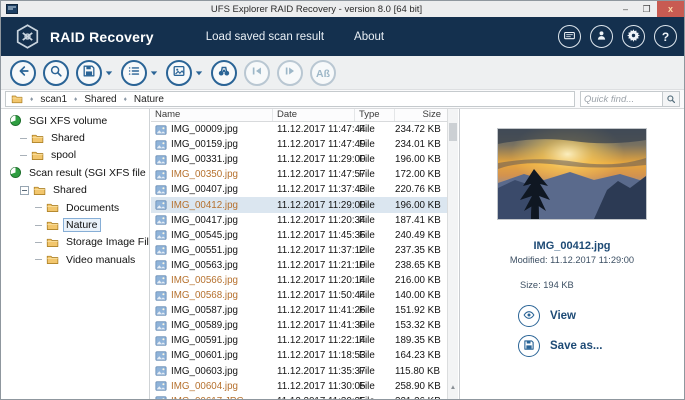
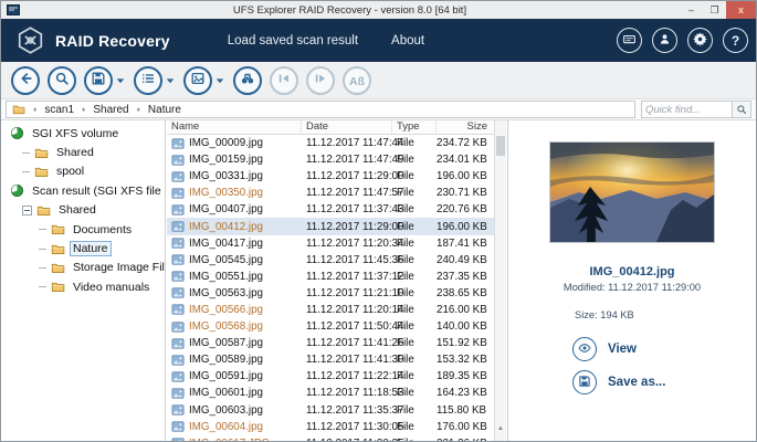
  UFS Explorer RAID Recovery - version 8.0 [64 bit]
  –
  ❐
  x
  RAID Recovery
  Load saved scan result
  About
  ?
  Aß
  scan1
  Shared
  Nature
  Quick find...
  SGI XFS volume
  Shared
  spool
  Shared
  Documents
  Nature
  Storage Image Fil
  Video manuals
  Name
  Date
  Type
  Size
  IMG_00009.jpg
  11.12.2017 11:47:4
  File
  234.72 KB
  IMG_00159.jpg
  11.12.2017 11:47:4
  File
  234.01 KB
  IMG_00331.jpg
  11.12.2017 11:29:0
  File
  196.00 KB
  IMG_00350.jpg
  11.12.2017 11:47:5
  File
- 172.00 KB
+ 230.71 KB
  IMG_00407.jpg
  11.12.2017 11:37:4
  File
  220.76 KB
  IMG_00412.jpg
  11.12.2017 11:29:0
  File
  196.00 KB
  IMG_00417.jpg
  11.12.2017 11:20:3
  File
  187.41 KB
  IMG_00545.jpg
  11.12.2017 11:45:3
  File
  240.49 KB
  IMG_00551.jpg
  11.12.2017 11:37:1
  File
  237.35 KB
  IMG_00563.jpg
  11.12.2017 11:21:1
  File
  238.65 KB
  IMG_00566.jpg
  11.12.2017 11:20:1
  File
  216.00 KB
  IMG_00568.jpg
  11.12.2017 11:50:4
  File
  140.00 KB
  IMG_00587.jpg
  11.12.2017 11:41:2
  File
  151.92 KB
  IMG_00589.jpg
  11.12.2017 11:41:3
  File
  153.32 KB
  IMG_00591.jpg
  11.12.2017 11:22:1
  File
  189.35 KB
  IMG_00601.jpg
  11.12.2017 11:18:5
  File
  164.23 KB
  IMG_00603.jpg
  11.12.2017 11:35:3
  File
  115.80 KB
  IMG_00604.jpg
  11.12.2017 11:30:0
  File
- 258.90 KB
+ 176.00 KB
  IMG_00412.jpg
  Modified: 11.12.2017 11:29:00
  Size: 194 KB
  View
  Save as...
